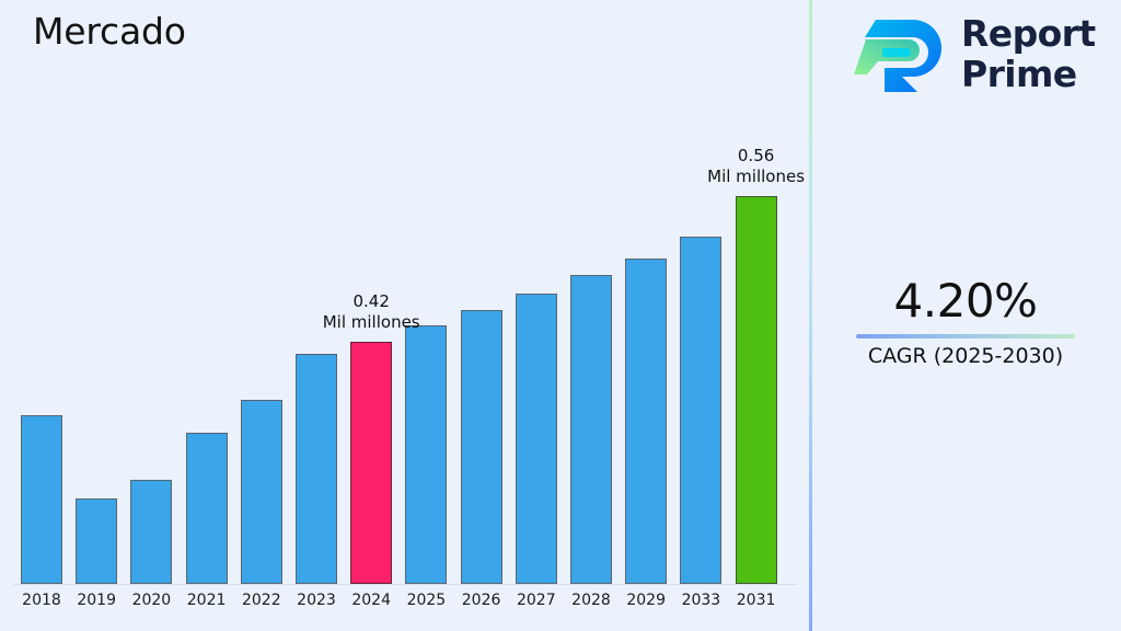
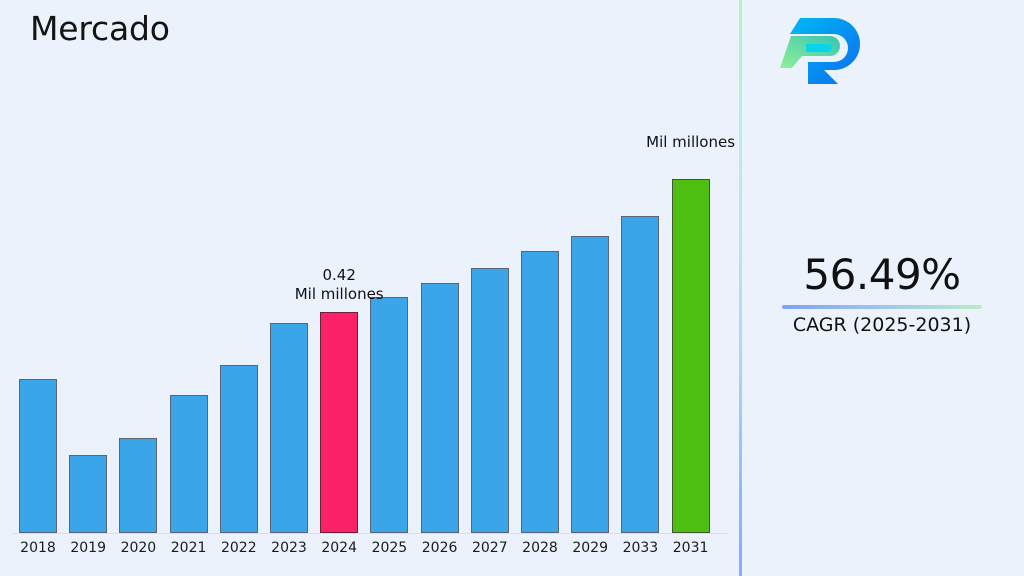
  Mercado
  2018
  2019
  2020
  2021
  2022
  2023
  2024
  2025
  2026
  2027
  2028
  2029
  2033
  2031
  0.42
  Mil millones
- 0.56
  Mil millones
- Report
- Prime
- 4.20%
+ 56.49%
- CAGR (2025-2030)
+ CAGR (2025-2031)
